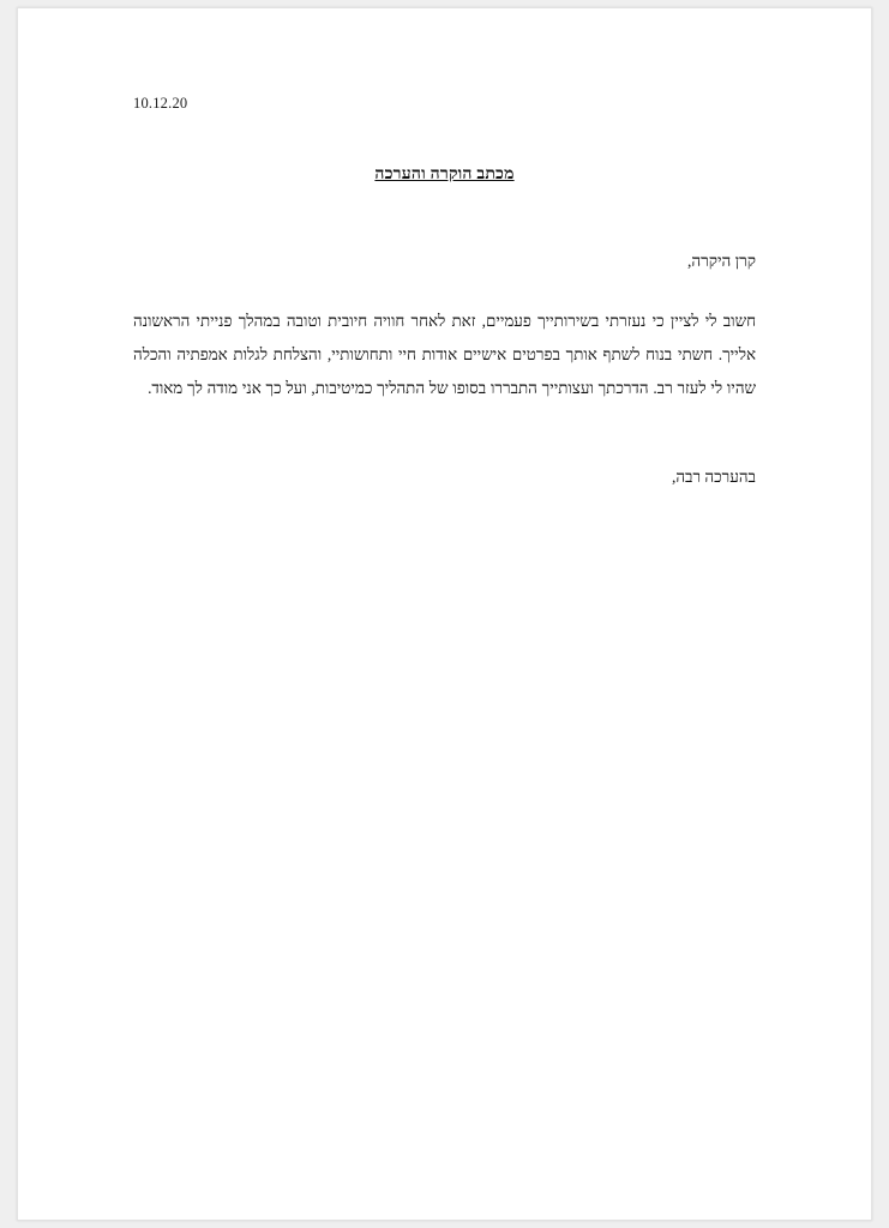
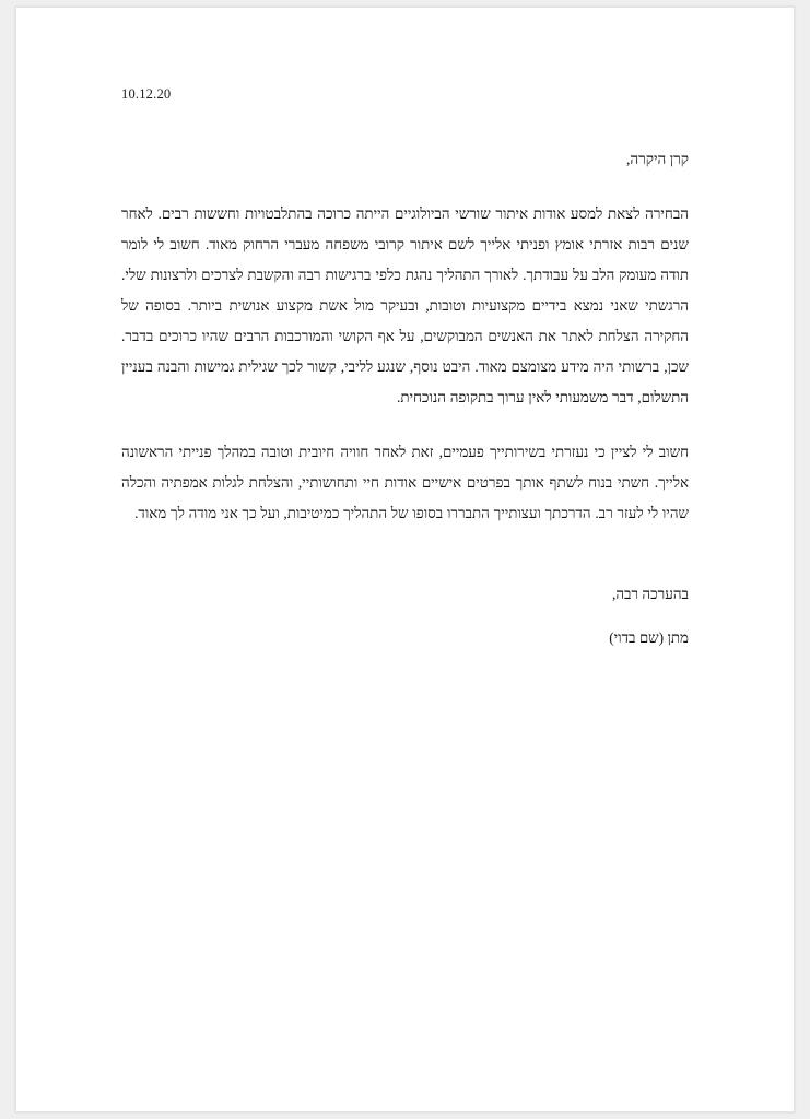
  10.12.20
- מכתב הוקרה והערכה
  קרן היקרה,
+ הבחירה לצאת למסע אודות איתור שורשי הביולוגיים הייתה כרוכה בהתלבטויות וחששות רבים. לאחר שנים רבות אזרתי אומץ ופניתי אלייך לשם איתור קרובי משפחה מעברי הרחוק מאוד. חשוב לי לומר תודה מעומק הלב על עבודתך. לאורך התהליך נהגת כלפי ברגישות רבה והקשבת לצרכים ולרצונות שלי. הרגשתי שאני נמצא בידיים מקצועיות וטובות, ובעיקר מול אשת מקצוע אנושית ביותר. בסופה של החקירה הצלחת לאתר את האנשים המבוקשים, על אף הקושי והמורכבות הרבים שהיו כרוכים בדבר. שכן, ברשותי היה מידע מצומצם מאוד. היבט נוסף, שנגע לליבי, קשור לכך שגילית גמישות והבנה בעניין התשלום, דבר משמעותי לאין ערוך בתקופה הנוכחית.
  חשוב לי לציין כי נעזרתי בשירותייך פעמיים, זאת לאחר חוויה חיובית וטובה במהלך פנייתי הראשונה אלייך. חשתי בנוח לשתף אותך בפרטים אישיים אודות חיי ותחושותיי, והצלחת לגלות אמפתיה והכלה שהיו לי לעזר רב. הדרכתך ועצותייך התבררו בסופו של התהליך כמיטיבות, ועל כך אני מודה לך מאוד.
  בהערכה רבה,
+ מתן (שם בדוי)
